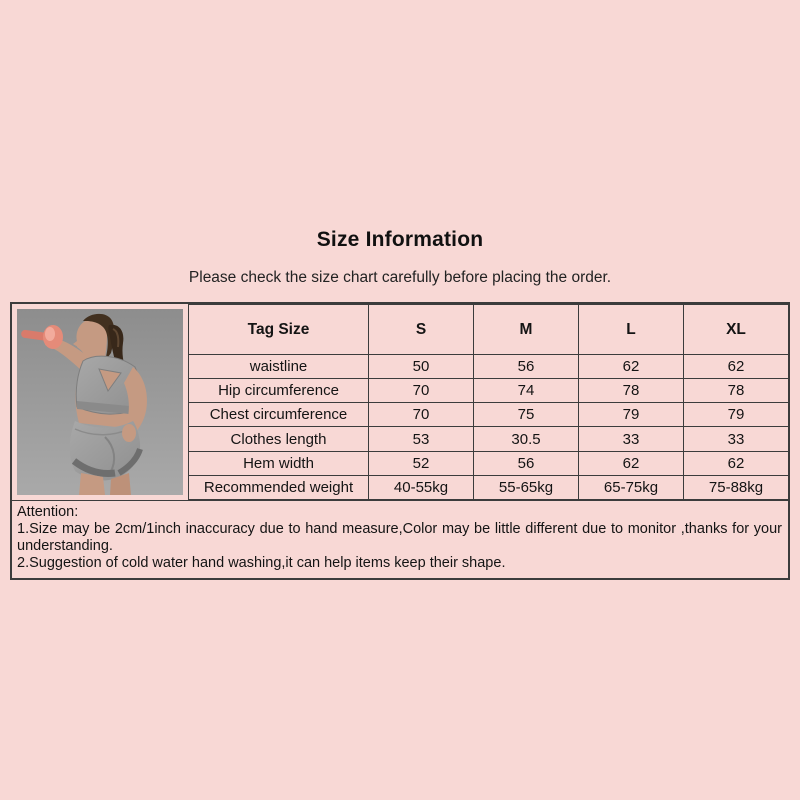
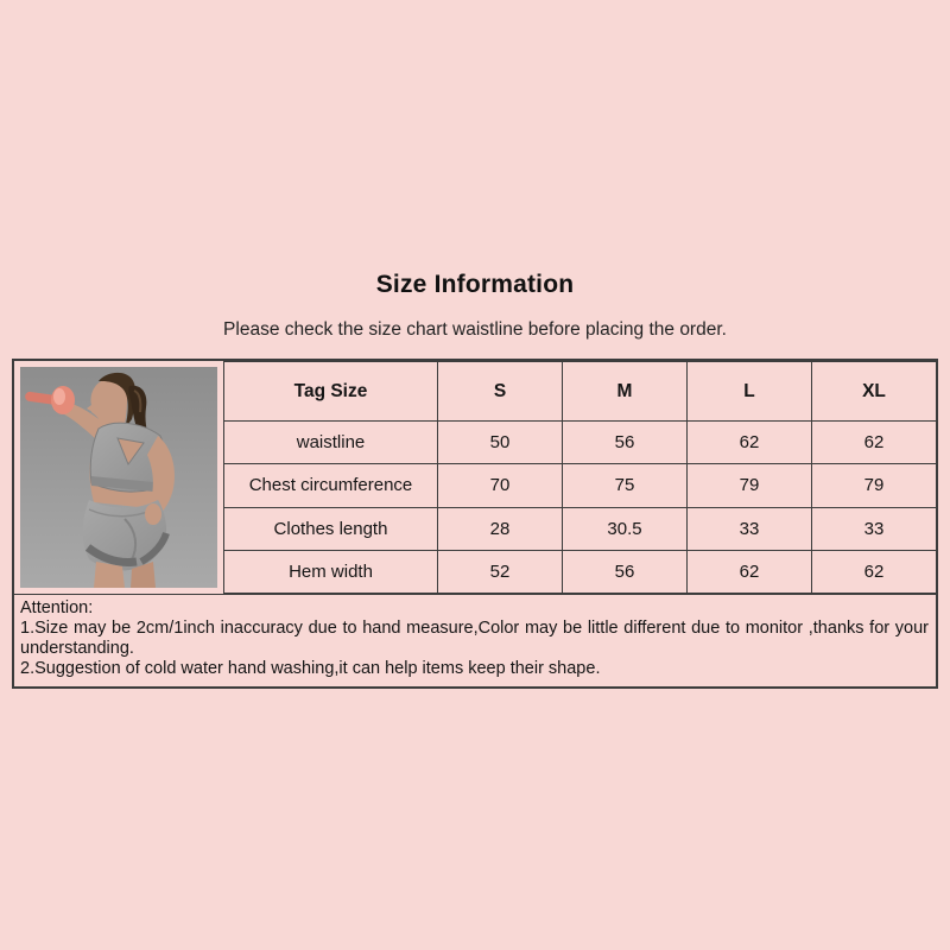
  Size Information
- Please check the size chart carefully before placing the order.
+ Please check the size chart waistline before placing the order.
  Tag Size	S	M	L	XL
  waistline	50	56	62	62
- Hip circumference	70	74	78	78
  Chest circumference	70	75	79	79
- Clothes length	53	30.5	33	33
+ Clothes length	28	30.5	33	33
  Hem width	52	56	62	62
- Recommended weight	40-55kg	55-65kg	65-75kg	75-88kg
  Attention:
  1.Size may be 2cm/1inch inaccuracy due to hand measure,Color may be little different due to monitor ,thanks for your understanding.
  2.Suggestion of cold water hand washing,it can help items keep their shape.
